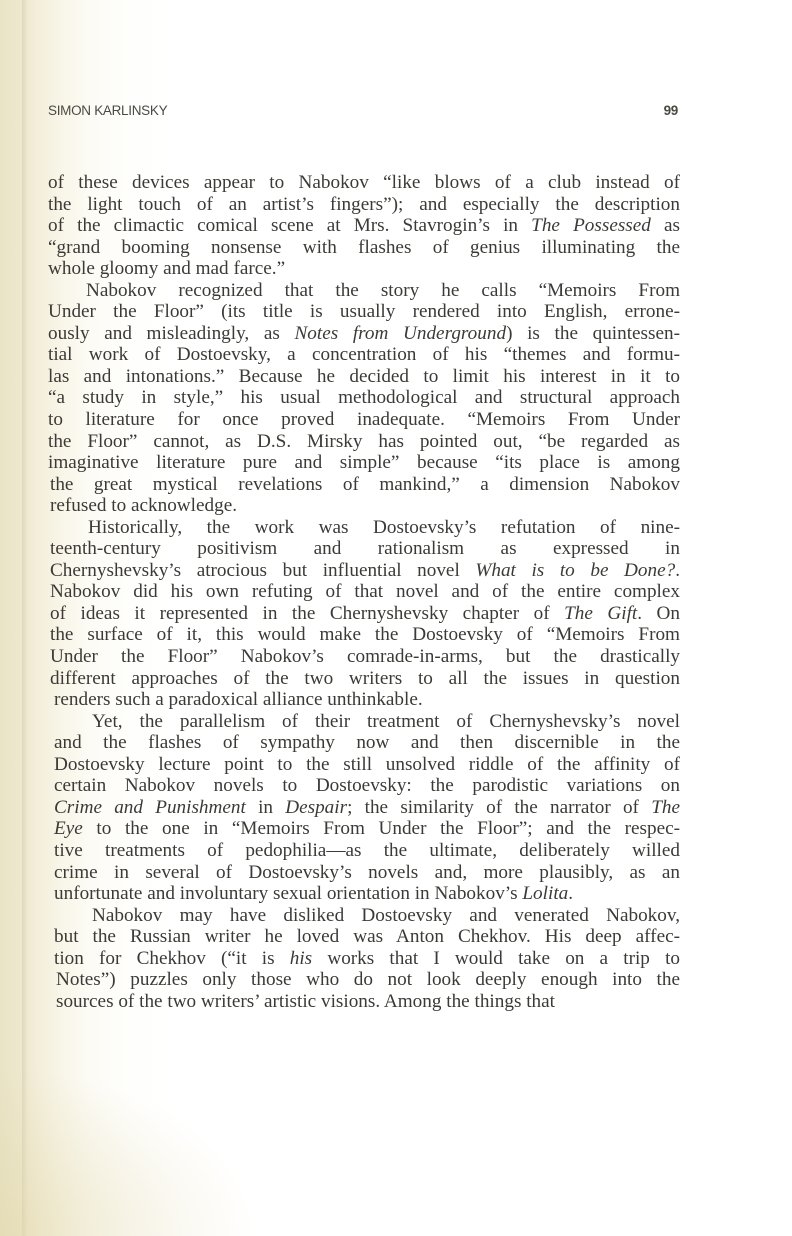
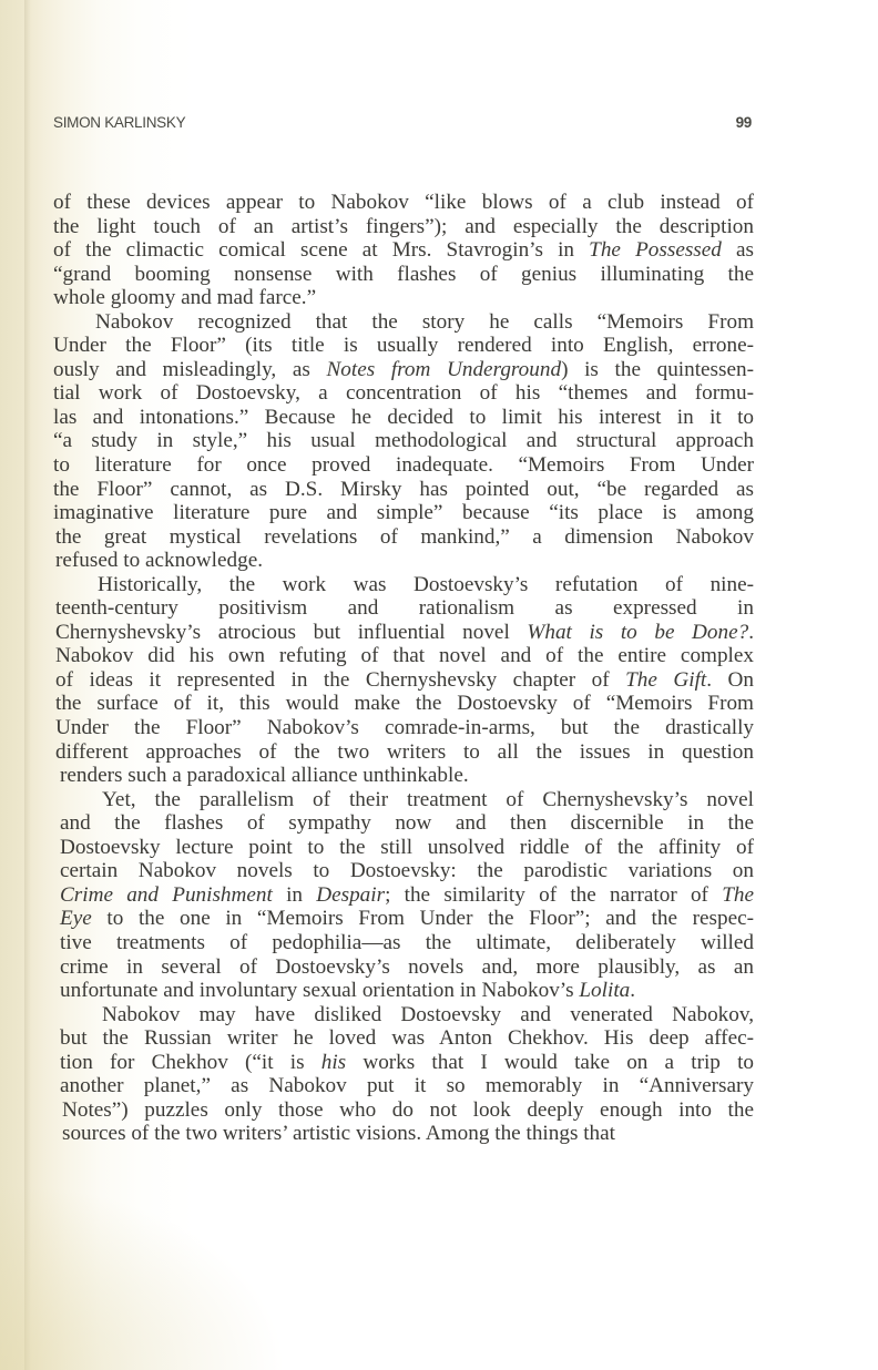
  SIMON KARLINSKY
  99
  of these devices appear to Nabokov “like blows of a club instead of
  the light touch of an artist’s fingers”); and especially the description
  of the climactic comical scene at Mrs. Stavrogin’s in The Possessed as
  “grand booming nonsense with flashes of genius illuminating the
  whole gloomy and mad farce.”
  Nabokov recognized that the story he calls “Memoirs From
  Under the Floor” (its title is usually rendered into English, errone-
  ously and misleadingly, as Notes from Underground) is the quintessen-
  tial work of Dostoevsky, a concentration of his “themes and formu-
  las and intonations.” Because he decided to limit his interest in it to
  “a study in style,” his usual methodological and structural approach
  to literature for once proved inadequate. “Memoirs From Under
  the Floor” cannot, as D.S. Mirsky has pointed out, “be regarded as
  imaginative literature pure and simple” because “its place is among
  the great mystical revelations of mankind,” a dimension Nabokov
  refused to acknowledge.
  Historically, the work was Dostoevsky’s refutation of nine-
  teenth-century positivism and rationalism as expressed in
  Chernyshevsky’s atrocious but influential novel What is to be Done?.
  Nabokov did his own refuting of that novel and of the entire complex
  of ideas it represented in the Chernyshevsky chapter of The Gift. On
  the surface of it, this would make the Dostoevsky of “Memoirs From
  Under the Floor” Nabokov’s comrade-in-arms, but the drastically
  different approaches of the two writers to all the issues in question
  renders such a paradoxical alliance unthinkable.
  Yet, the parallelism of their treatment of Chernyshevsky’s novel
  and the flashes of sympathy now and then discernible in the
  Dostoevsky lecture point to the still unsolved riddle of the affinity of
  certain Nabokov novels to Dostoevsky: the parodistic variations on
  Crime and Punishment in Despair; the similarity of the narrator of The
  Eye to the one in “Memoirs From Under the Floor”; and the respec-
  tive treatments of pedophilia—as the ultimate, deliberately willed
  crime in several of Dostoevsky’s novels and, more plausibly, as an
  unfortunate and involuntary sexual orientation in Nabokov’s Lolita.
  Nabokov may have disliked Dostoevsky and venerated Nabokov,
  but the Russian writer he loved was Anton Chekhov. His deep affec-
  tion for Chekhov (“it is his works that I would take on a trip to
+ another planet,” as Nabokov put it so memorably in “Anniversary
  Notes”) puzzles only those who do not look deeply enough into the
  sources of the two writers’ artistic visions. Among the things that
